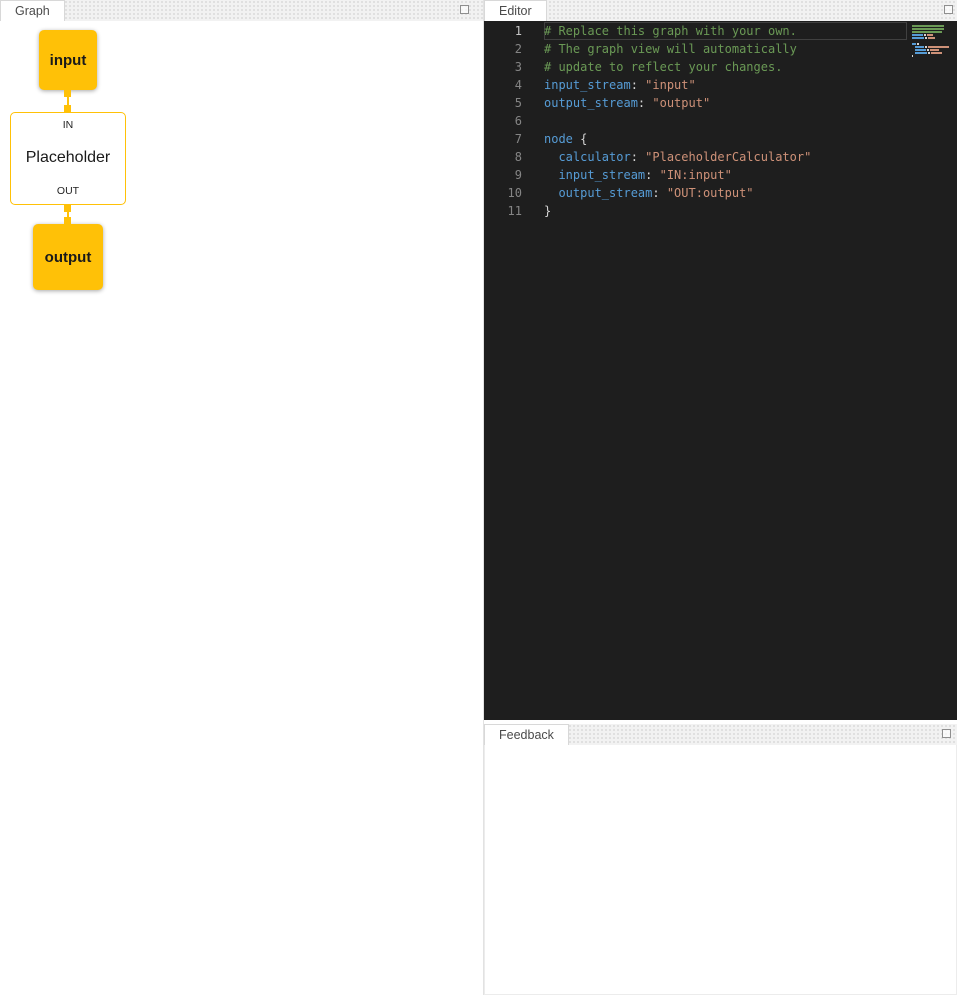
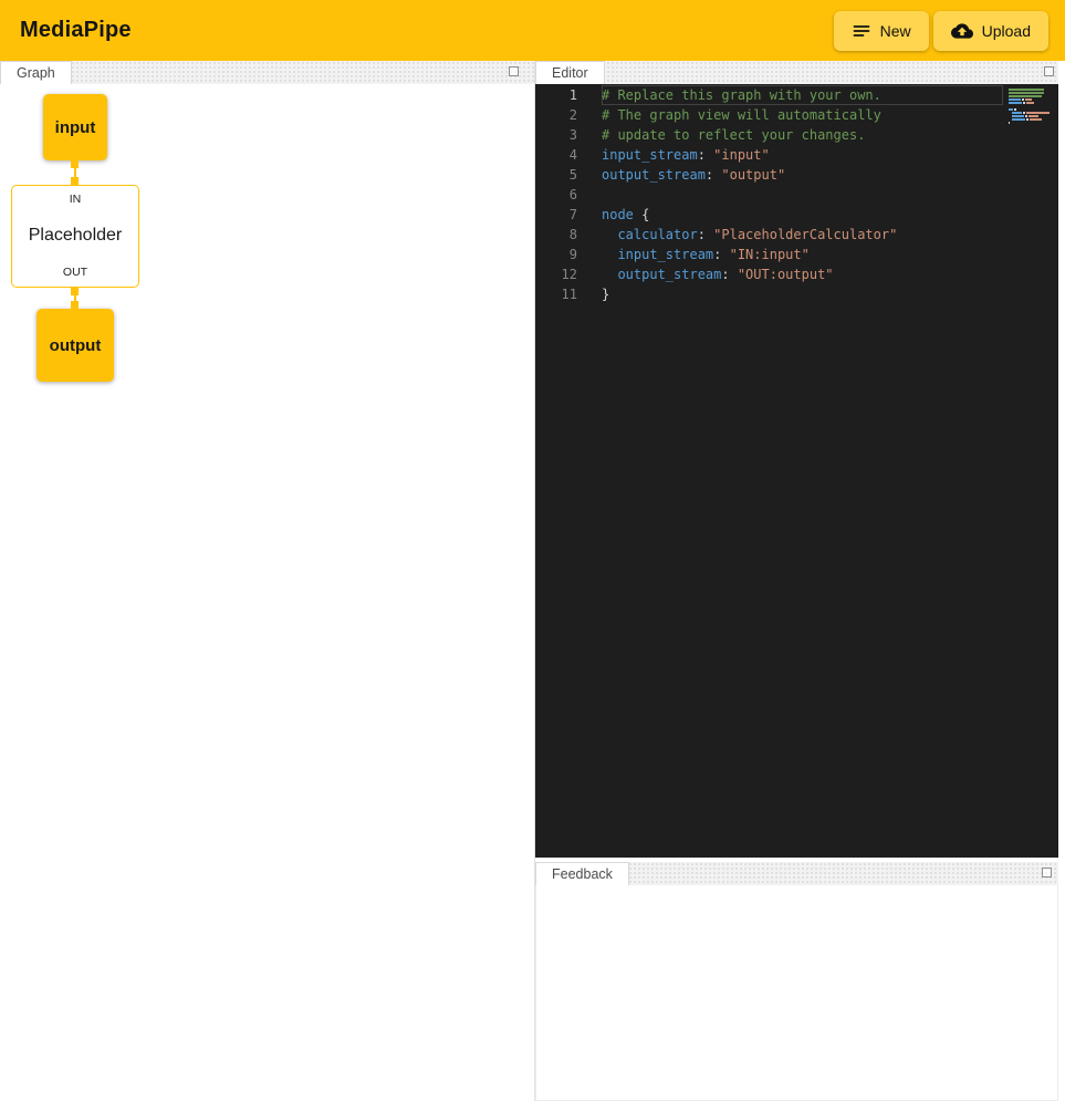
+ MediaPipe
+ New
+ Upload
  Graph
  input
  IN
  Placeholder
  OUT
  output
  Editor
  1
  2
  3
  4
  5
  6
  7
  8
  9
- 10
+ 12
  11
  # Replace this graph with your own.
  # The graph view will automatically
  # update to reflect your changes.
  input_stream: "input"
  output_stream: "output"
  node {
  calculator: "PlaceholderCalculator"
  input_stream: "IN:input"
  output_stream: "OUT:output"
  }
  Feedback
